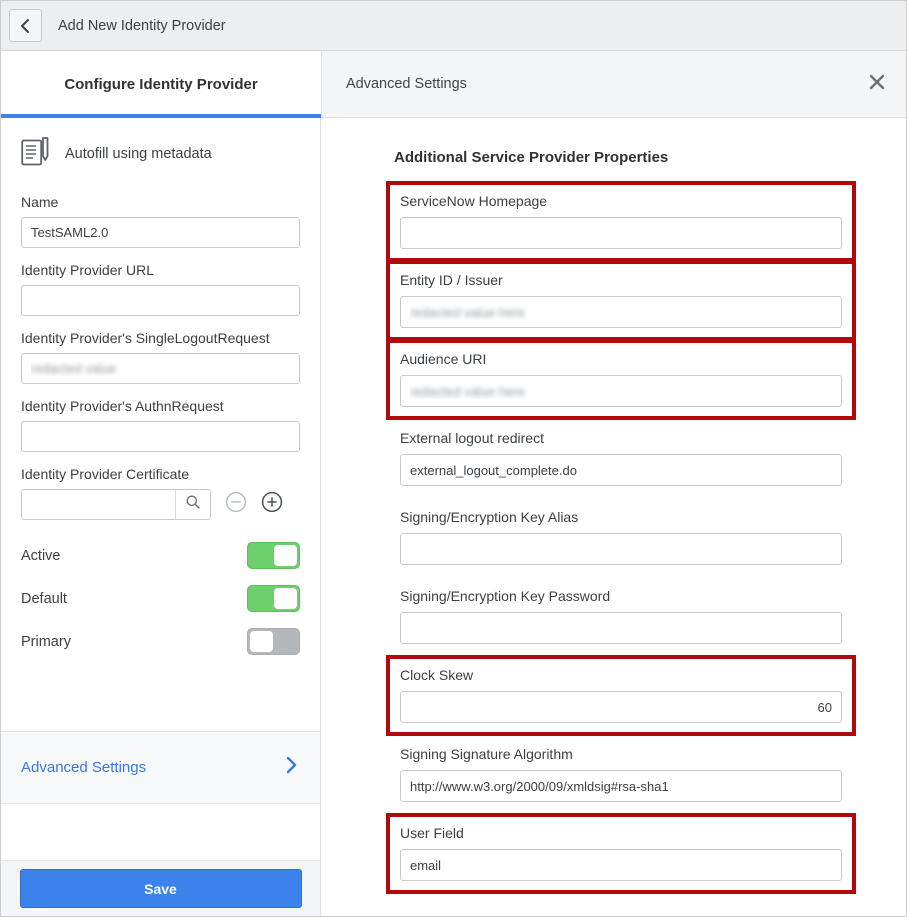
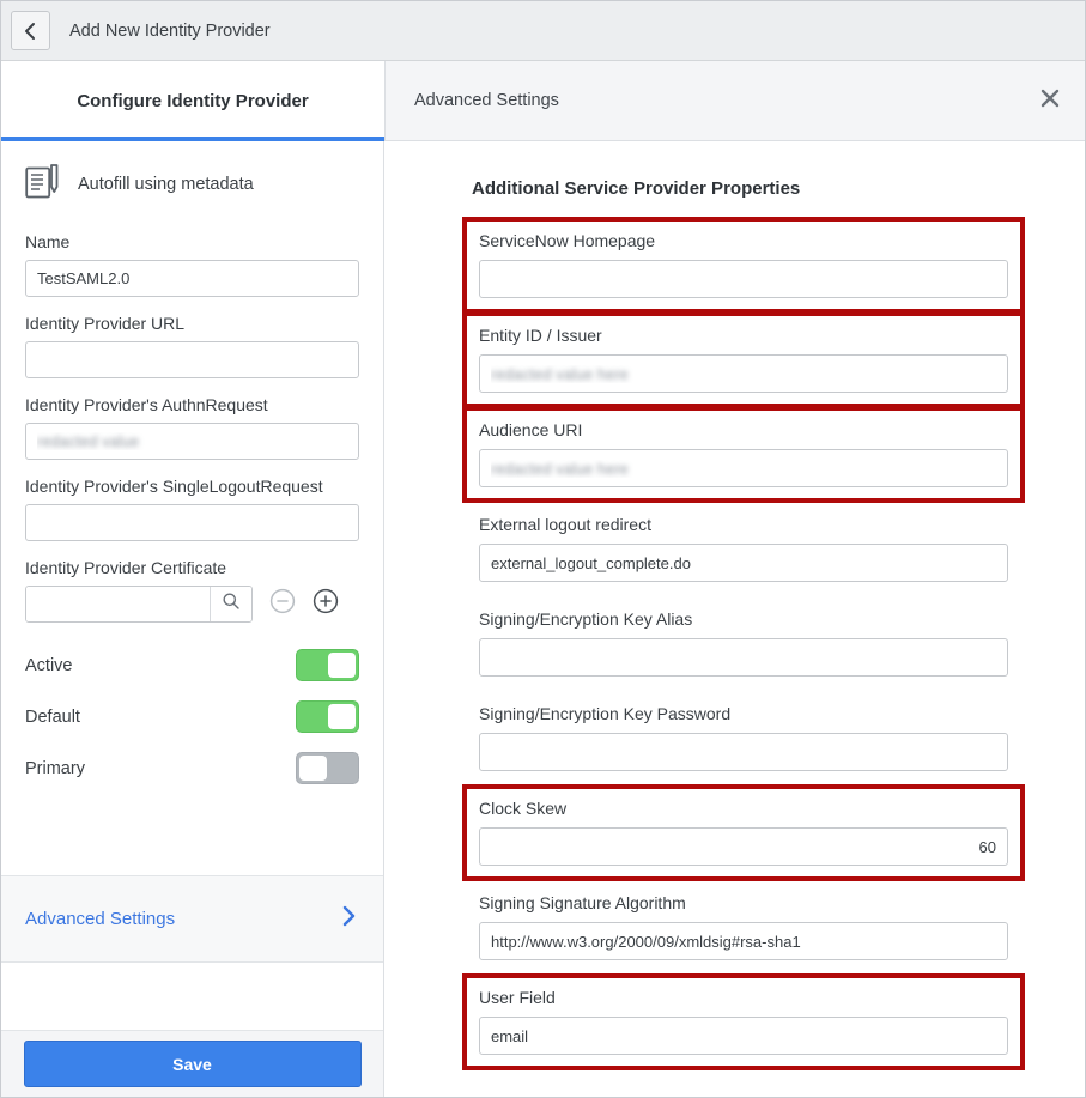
  Add New Identity Provider
  Configure Identity Provider
  Advanced Settings
  Autofill using metadata
  Name
  TestSAML2.0
  Identity Provider URL
- Identity Provider's SingleLogoutRequest
+ Identity Provider's AuthnRequest
  redacted value
- Identity Provider's AuthnRequest
+ Identity Provider's SingleLogoutRequest
  Identity Provider Certificate
  Active
  Default
  Primary
  Advanced Settings
  Save
  Additional Service Provider Properties
  ServiceNow Homepage
  Entity ID / Issuer
  redacted value here
  Audience URI
  redacted value here
  External logout redirect
  external_logout_complete.do
  Signing/Encryption Key Alias
  Signing/Encryption Key Password
  Clock Skew
  60
  Signing Signature Algorithm
  http://www.w3.org/2000/09/xmldsig#rsa-sha1
  User Field
  email
